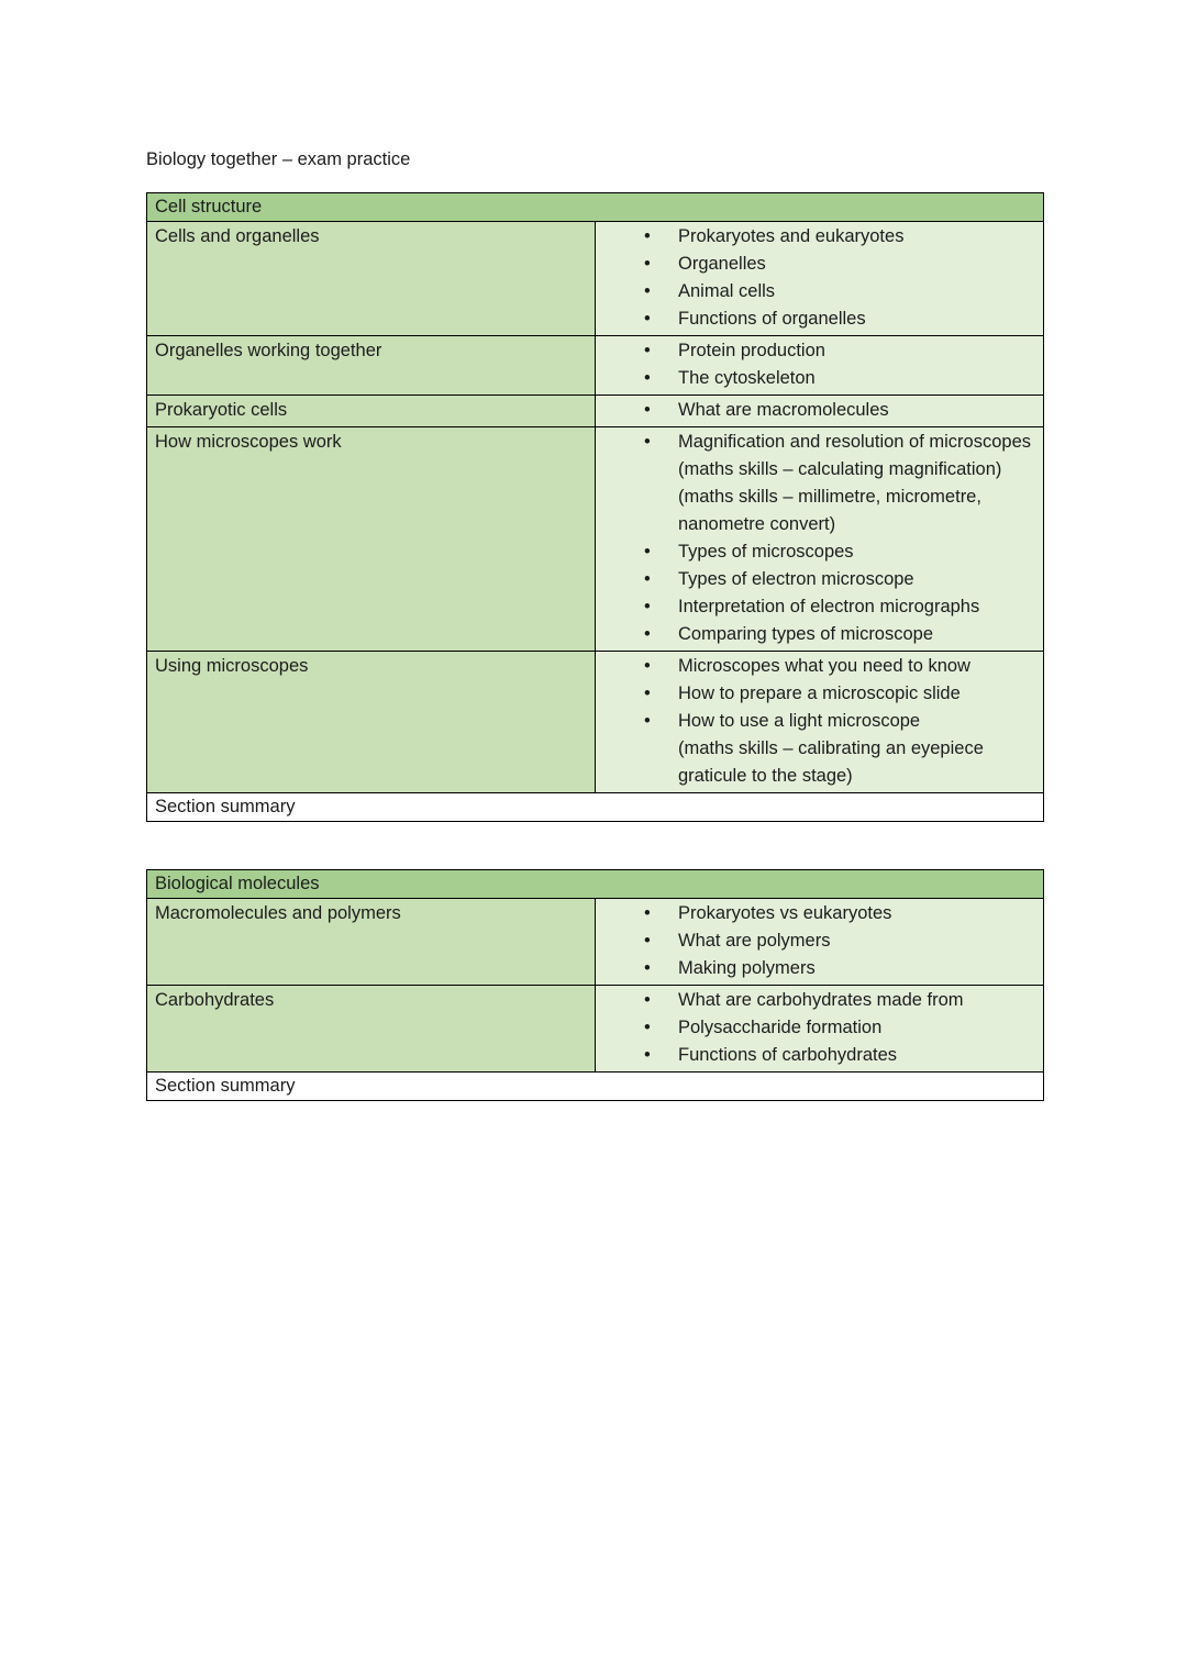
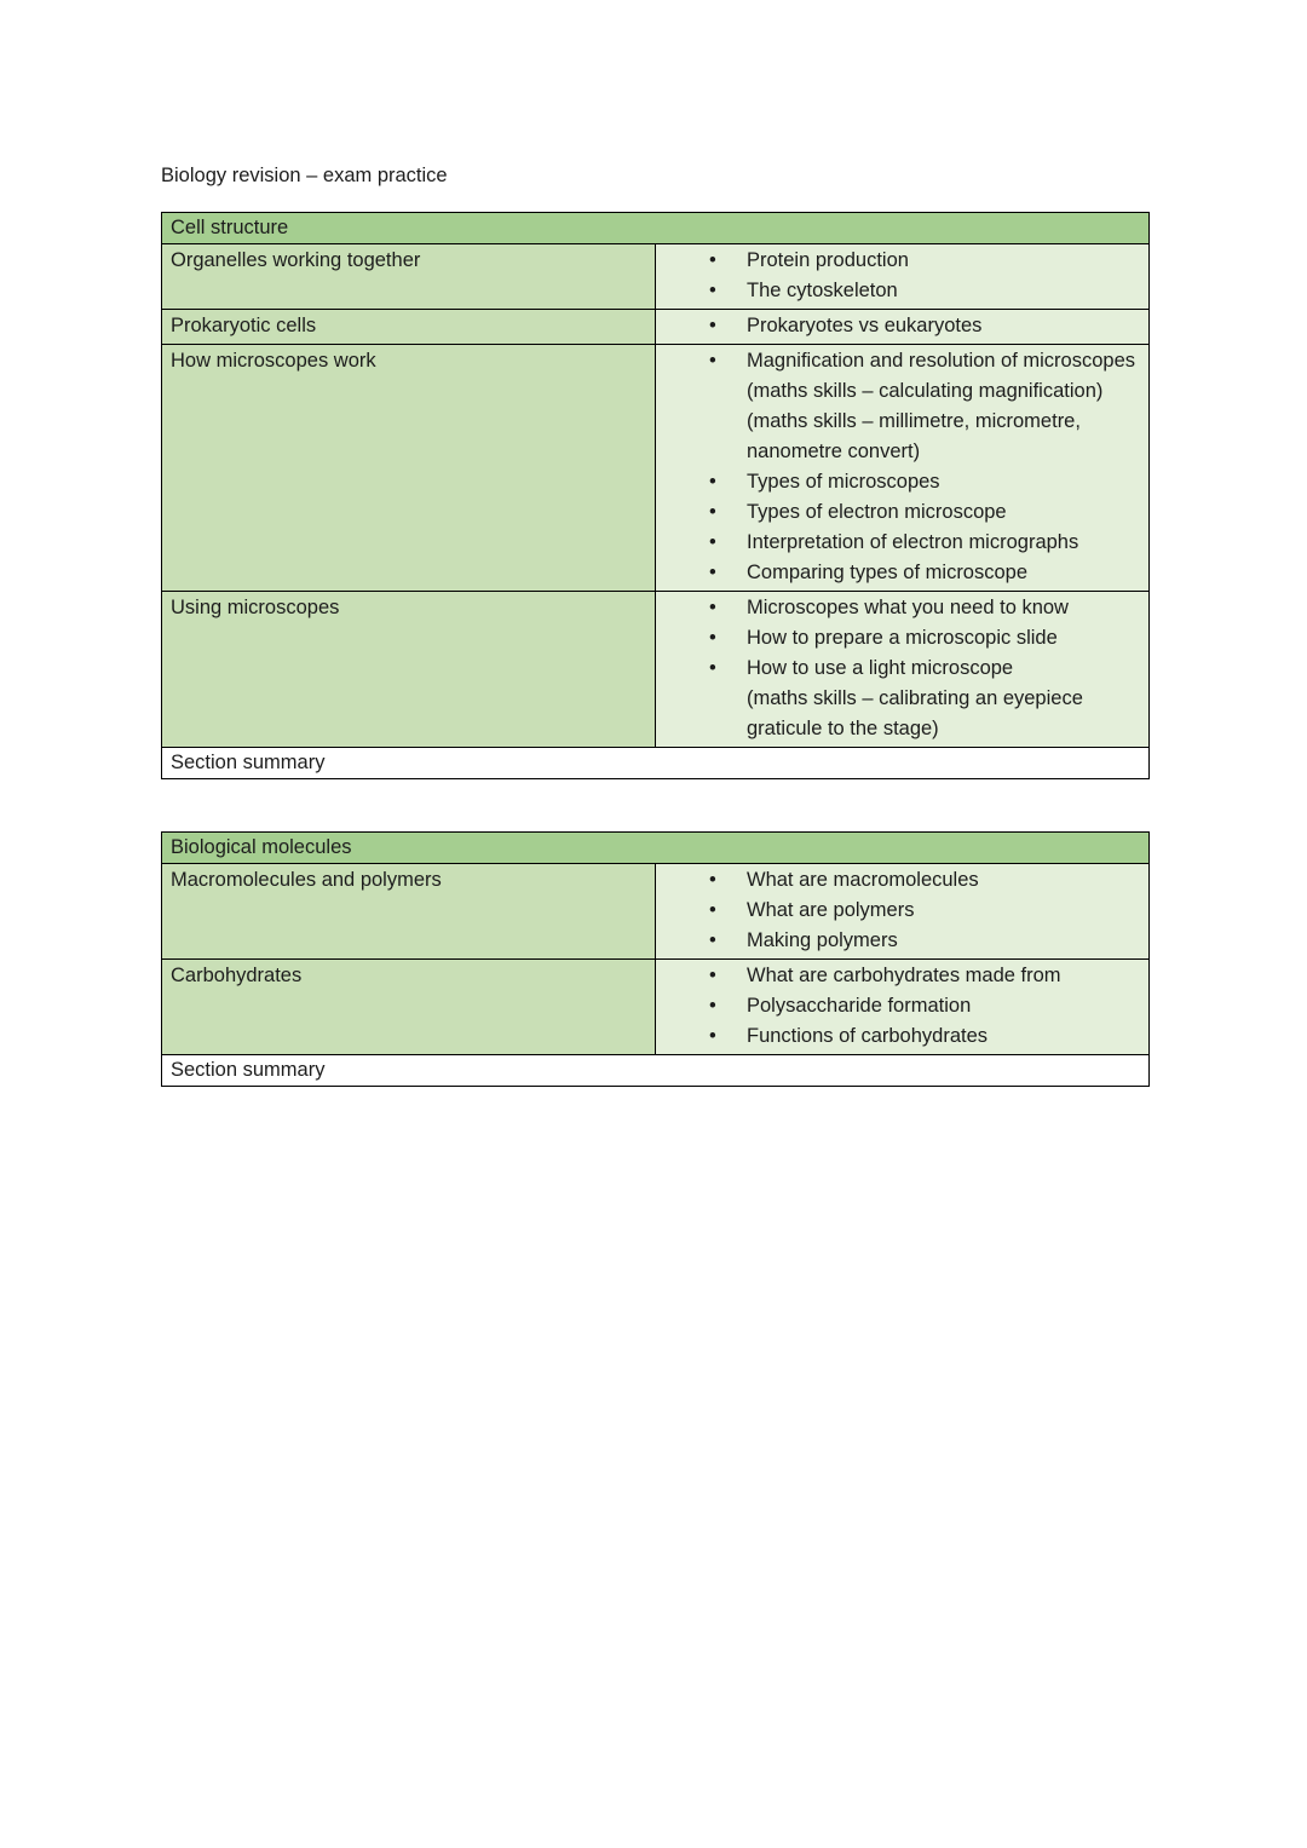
- Biology together – exam practice
+ Biology revision – exam practice
  Cell structure
- Cells and organelles	Prokaryotes and eukaryotesOrganellesAnimal cellsFunctions of organelles
  Organelles working together	Protein productionThe cytoskeleton
- Prokaryotic cells	What are macromolecules
+ Prokaryotic cells	Prokaryotes vs eukaryotes
  How microscopes work	Magnification and resolution of microscopes (maths skills – calculating magnification) (maths skills – millimetre, micrometre, nanometre convert)Types of microscopesTypes of electron microscopeInterpretation of electron micrographsComparing types of microscope
  Using microscopes	Microscopes what you need to knowHow to prepare a microscopic slideHow to use a light microscope (maths skills – calibrating an eyepiece graticule to the stage)
  Section summary
  Biological molecules
- Macromolecules and polymers	Prokaryotes vs eukaryotesWhat are polymersMaking polymers
+ Macromolecules and polymers	What are macromoleculesWhat are polymersMaking polymers
  Carbohydrates	What are carbohydrates made fromPolysaccharide formationFunctions of carbohydrates
  Section summary
